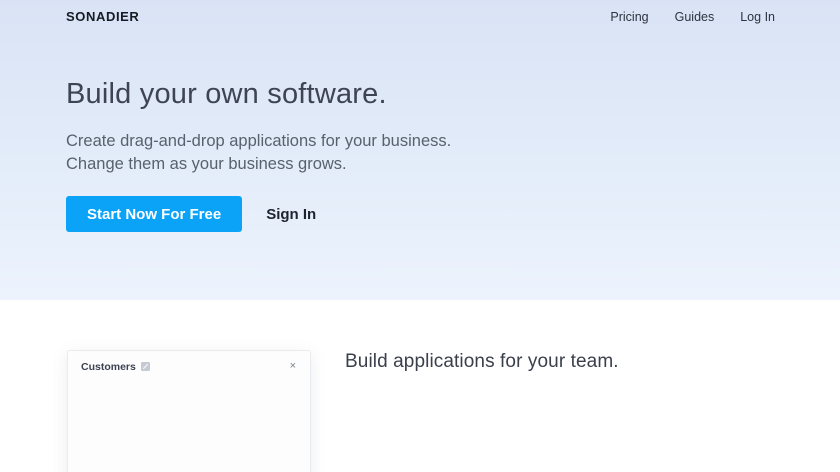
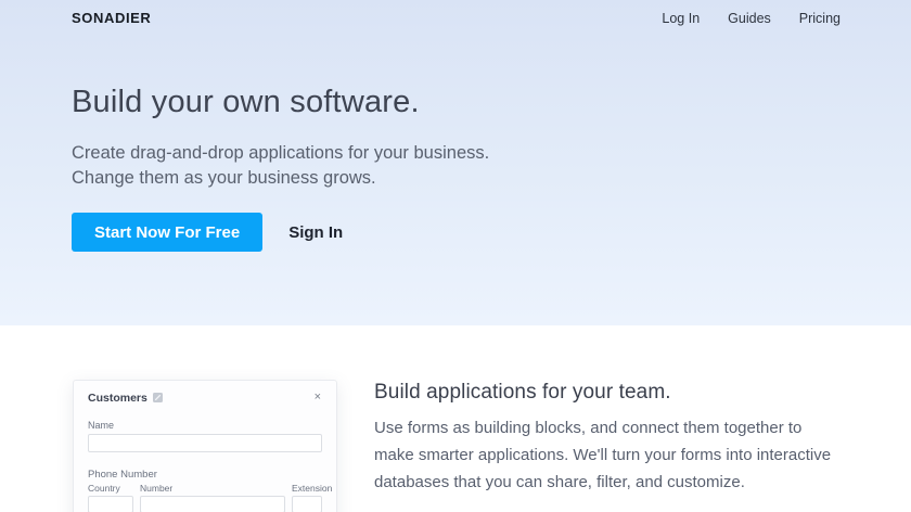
  SONADIER
- Pricing
+ Log In
  Guides
- Log In
+ Pricing
  Build your own software.
  Create drag-and-drop applications for your business.
  Change them as your business grows.
  Start Now For Free
  Sign In
  Customers
  ×
+ Name
+ Phone Number
+ Country
+ Number
+ Extension
  Build applications for your team.
+ Use forms as building blocks, and connect them together to
+ make smarter applications. We'll turn your forms into interactive
+ databases that you can share, filter, and customize.
